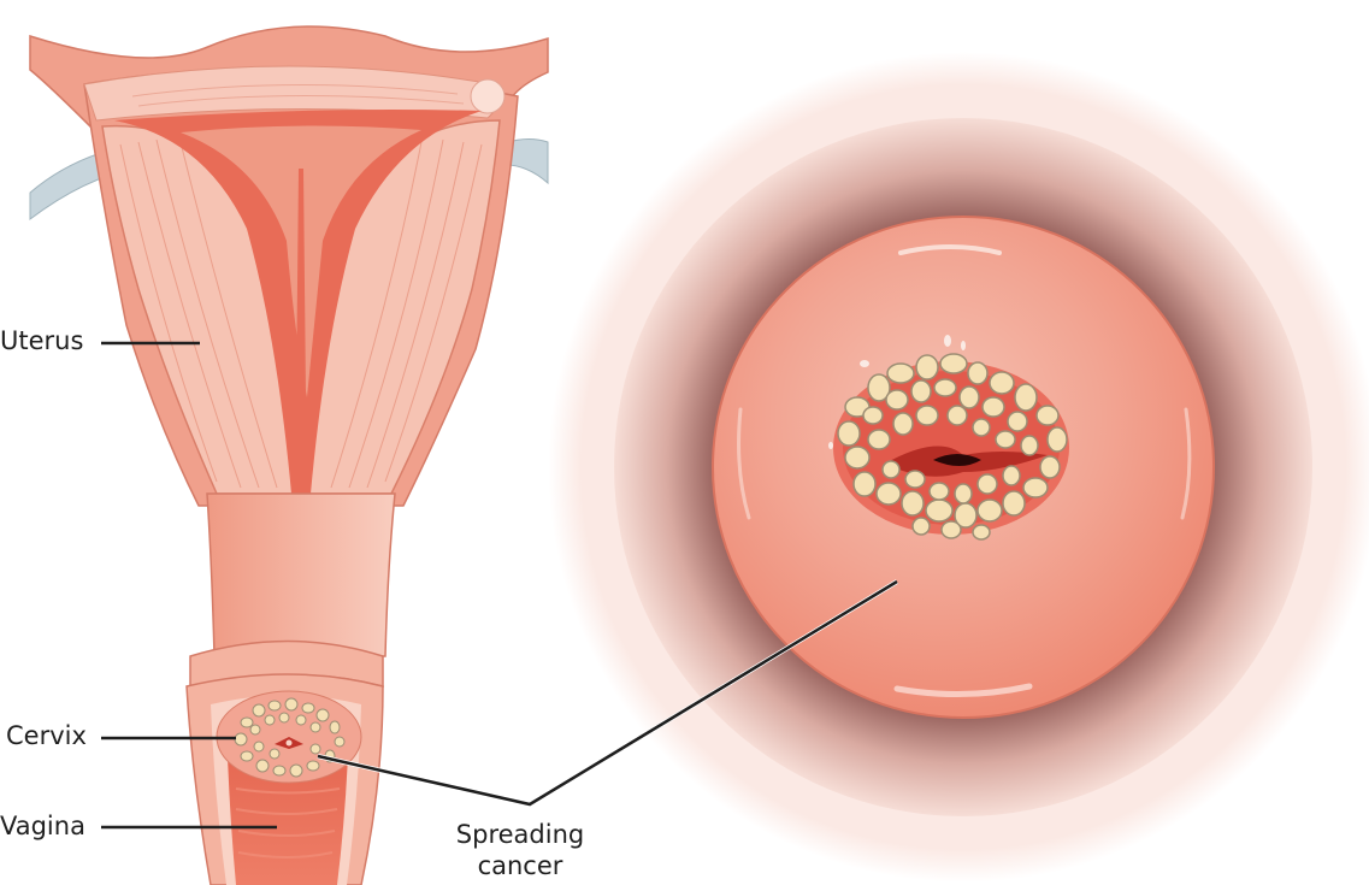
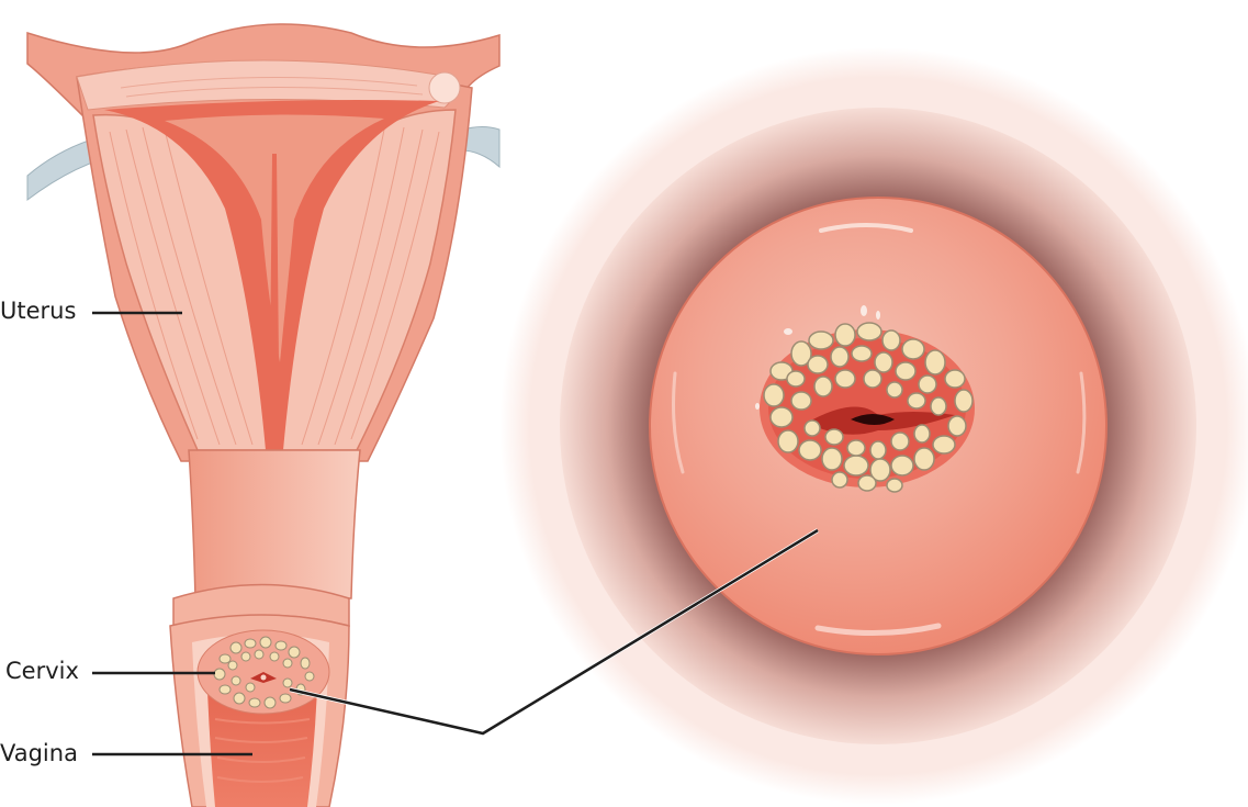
  Uterus
  Cervix
  Vagina
- Spreading
- cancer
